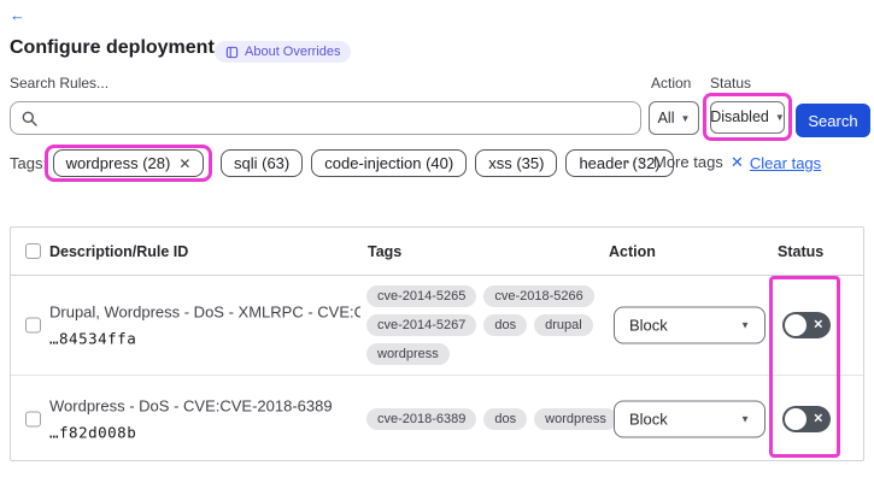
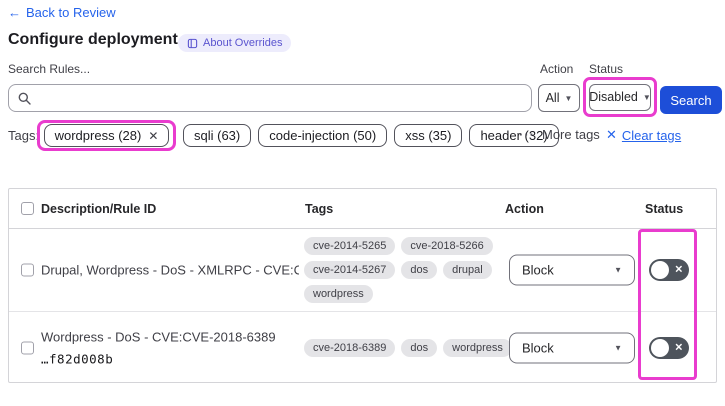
  ←
+ Back to Review
  Configure deployment
  About Overrides
  Search Rules...
  Action
  All
  ▼
  Status
  Disabled
  ▼
  Search
  Tags:
  wordpress (28)
  ✕
  sqli (63)
- code-injection (40)
+ code-injection (50)
  xss (35)
  header (32)
  ···
  More tags
  ✕
  Clear tags
  Description/Rule ID
  Tags
  Action
  Status
  Drupal, Wordpress - DoS - XMLRPC - CVE:C
- …84534ffa
  cve-2014-5265
  cve-2018-5266
  cve-2014-5267
  dos
  drupal
  wordpress
  Block
  ▼
  ✕
  Wordpress - DoS - CVE:CVE-2018-6389
  …f82d008b
  cve-2018-6389
  dos
  wordpress
  Block
  ▼
  ✕
